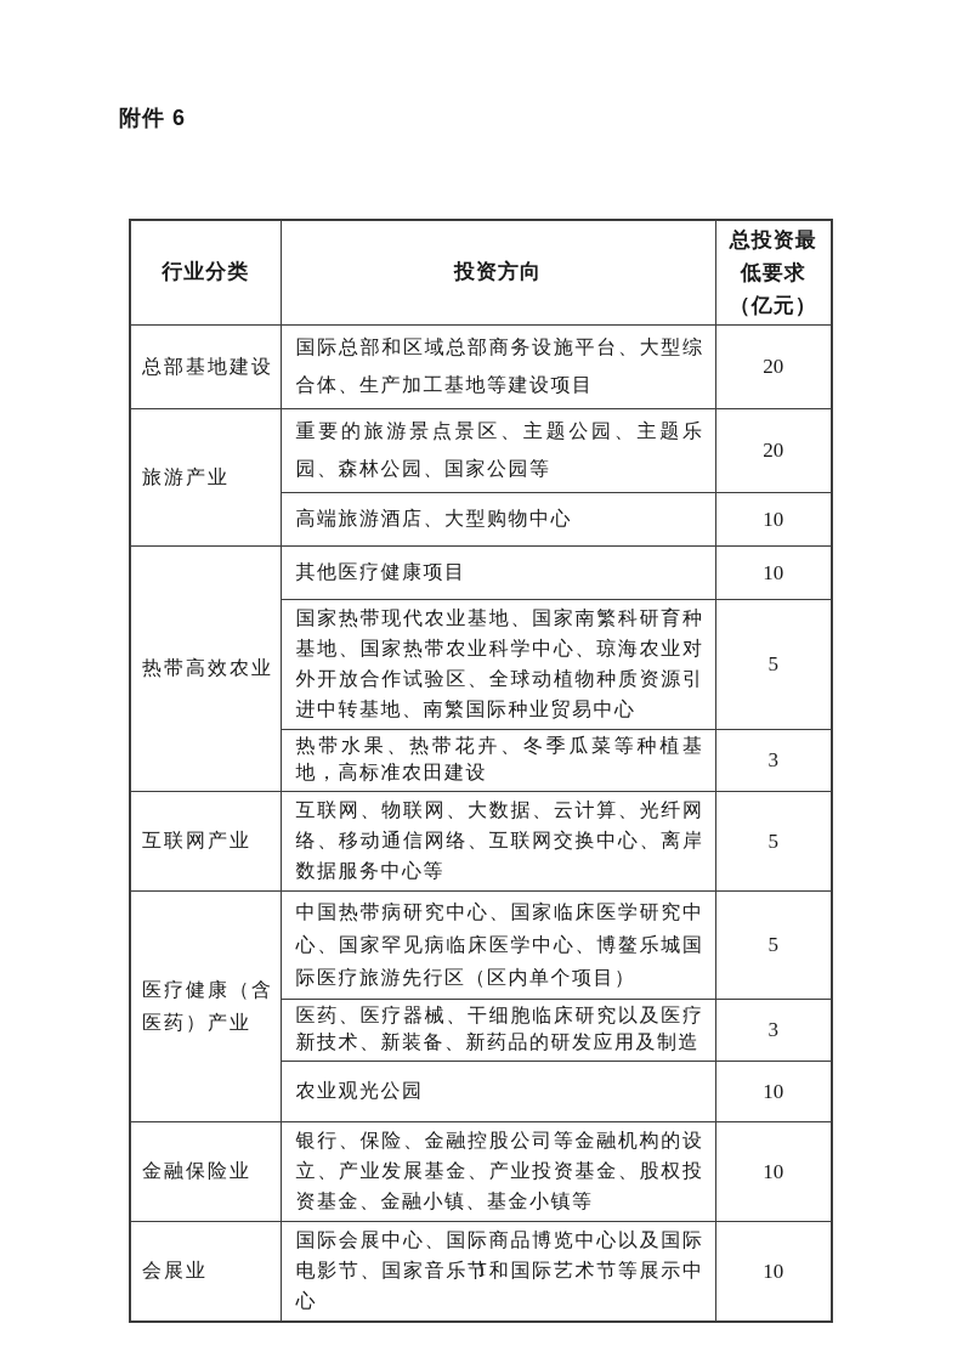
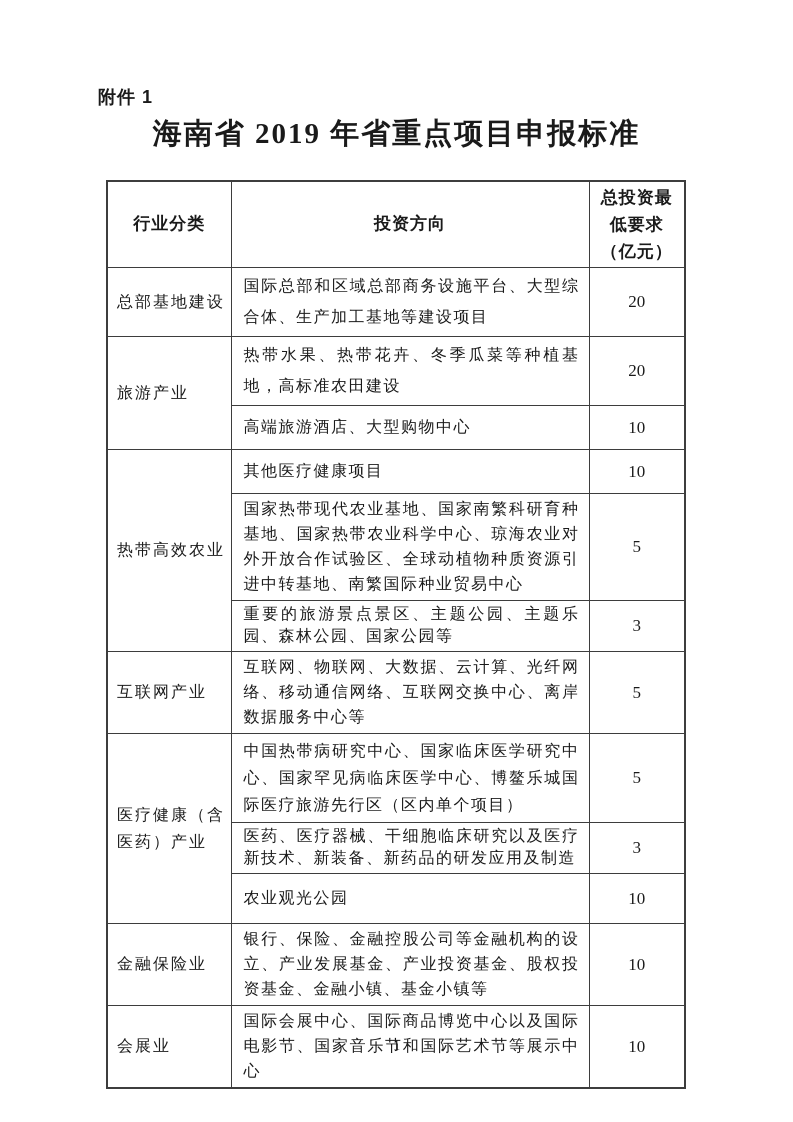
- 附件 6
+ 附件 1
+ 海南省 2019 年省重点项目申报标准
  行业分类	投资方向	总投资最低要求（亿元）
  总部基地建设	国际总部和区域总部商务设施平台、大型综合体、生产加工基地等建设项目	20
- 旅游产业	重要的旅游景点景区、主题公园、主题乐园、森林公园、国家公园等	20
+ 旅游产业	热带水果、热带花卉、冬季瓜菜等种植基地，高标准农田建设	20
  高端旅游酒店、大型购物中心	10
  热带高效农业	其他医疗健康项目	10
  国家热带现代农业基地、国家南繁科研育种基地、国家热带农业科学中心、琼海农业对外开放合作试验区、全球动植物种质资源引进中转基地、南繁国际种业贸易中心	5
- 热带水果、热带花卉、冬季瓜菜等种植基地，高标准农田建设	3
+ 重要的旅游景点景区、主题公园、主题乐园、森林公园、国家公园等	3
  互联网产业	互联网、物联网、大数据、云计算、光纤网络、移动通信网络、互联网交换中心、离岸数据服务中心等	5
  医疗健康（含医药）产业	中国热带病研究中心、国家临床医学研究中心、国家罕见病临床医学中心、博鳌乐城国际医疗旅游先行区（区内单个项目）	5
  医药、医疗器械、干细胞临床研究以及医疗新技术、新装备、新药品的研发应用及制造	3
  农业观光公园	10
  金融保险业	银行、保险、金融控股公司等金融机构的设立、产业发展基金、产业投资基金、股权投资基金、金融小镇、基金小镇等	10
  会展业	国际会展中心、国际商品博览中心以及国际电影节、国家音乐节和国际艺术节等展示中心	10
  1
